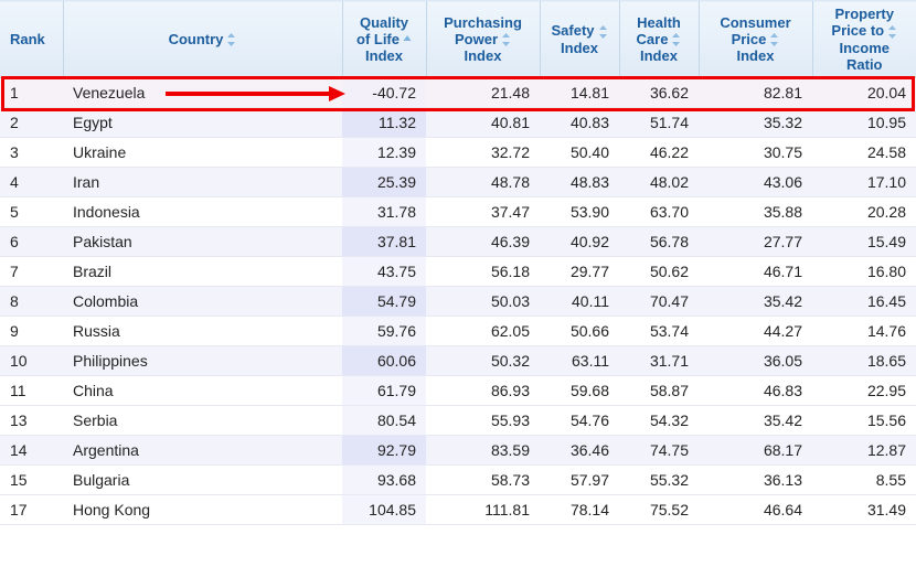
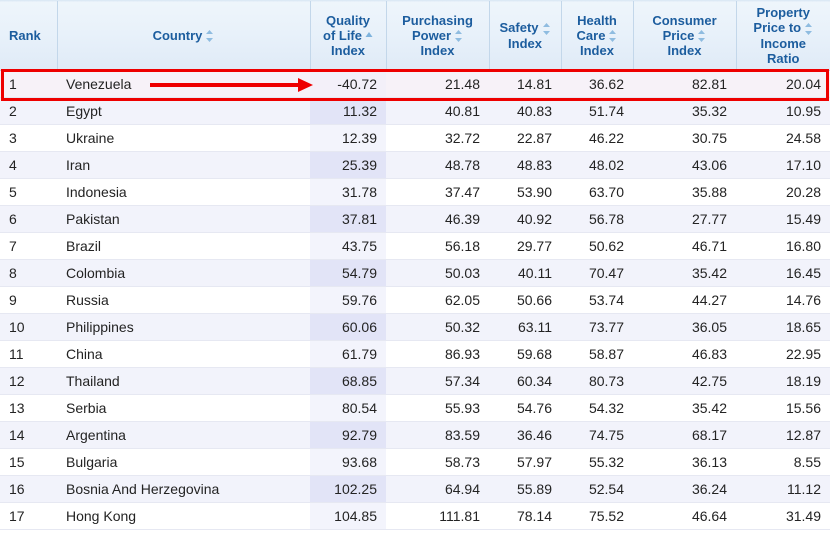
  Rank	Country	Quality of Life Index	Purchasing Power Index	Safety Index	Health Care Index	Consumer Price Index	Property Price to Income Ratio
  1	Venezuela	-40.72	21.48	14.81	36.62	82.81	20.04
  2	Egypt	11.32	40.81	40.83	51.74	35.32	10.95
- 3	Ukraine	12.39	32.72	50.40	46.22	30.75	24.58
+ 3	Ukraine	12.39	32.72	22.87	46.22	30.75	24.58
  4	Iran	25.39	48.78	48.83	48.02	43.06	17.10
  5	Indonesia	31.78	37.47	53.90	63.70	35.88	20.28
  6	Pakistan	37.81	46.39	40.92	56.78	27.77	15.49
  7	Brazil	43.75	56.18	29.77	50.62	46.71	16.80
  8	Colombia	54.79	50.03	40.11	70.47	35.42	16.45
  9	Russia	59.76	62.05	50.66	53.74	44.27	14.76
- 10	Philippines	60.06	50.32	63.11	31.71	36.05	18.65
+ 10	Philippines	60.06	50.32	63.11	73.77	36.05	18.65
  11	China	61.79	86.93	59.68	58.87	46.83	22.95
+ 12	Thailand	68.85	57.34	60.34	80.73	42.75	18.19
  13	Serbia	80.54	55.93	54.76	54.32	35.42	15.56
  14	Argentina	92.79	83.59	36.46	74.75	68.17	12.87
  15	Bulgaria	93.68	58.73	57.97	55.32	36.13	8.55
+ 16	Bosnia And Herzegovina	102.25	64.94	55.89	52.54	36.24	11.12
  17	Hong Kong	104.85	111.81	78.14	75.52	46.64	31.49
